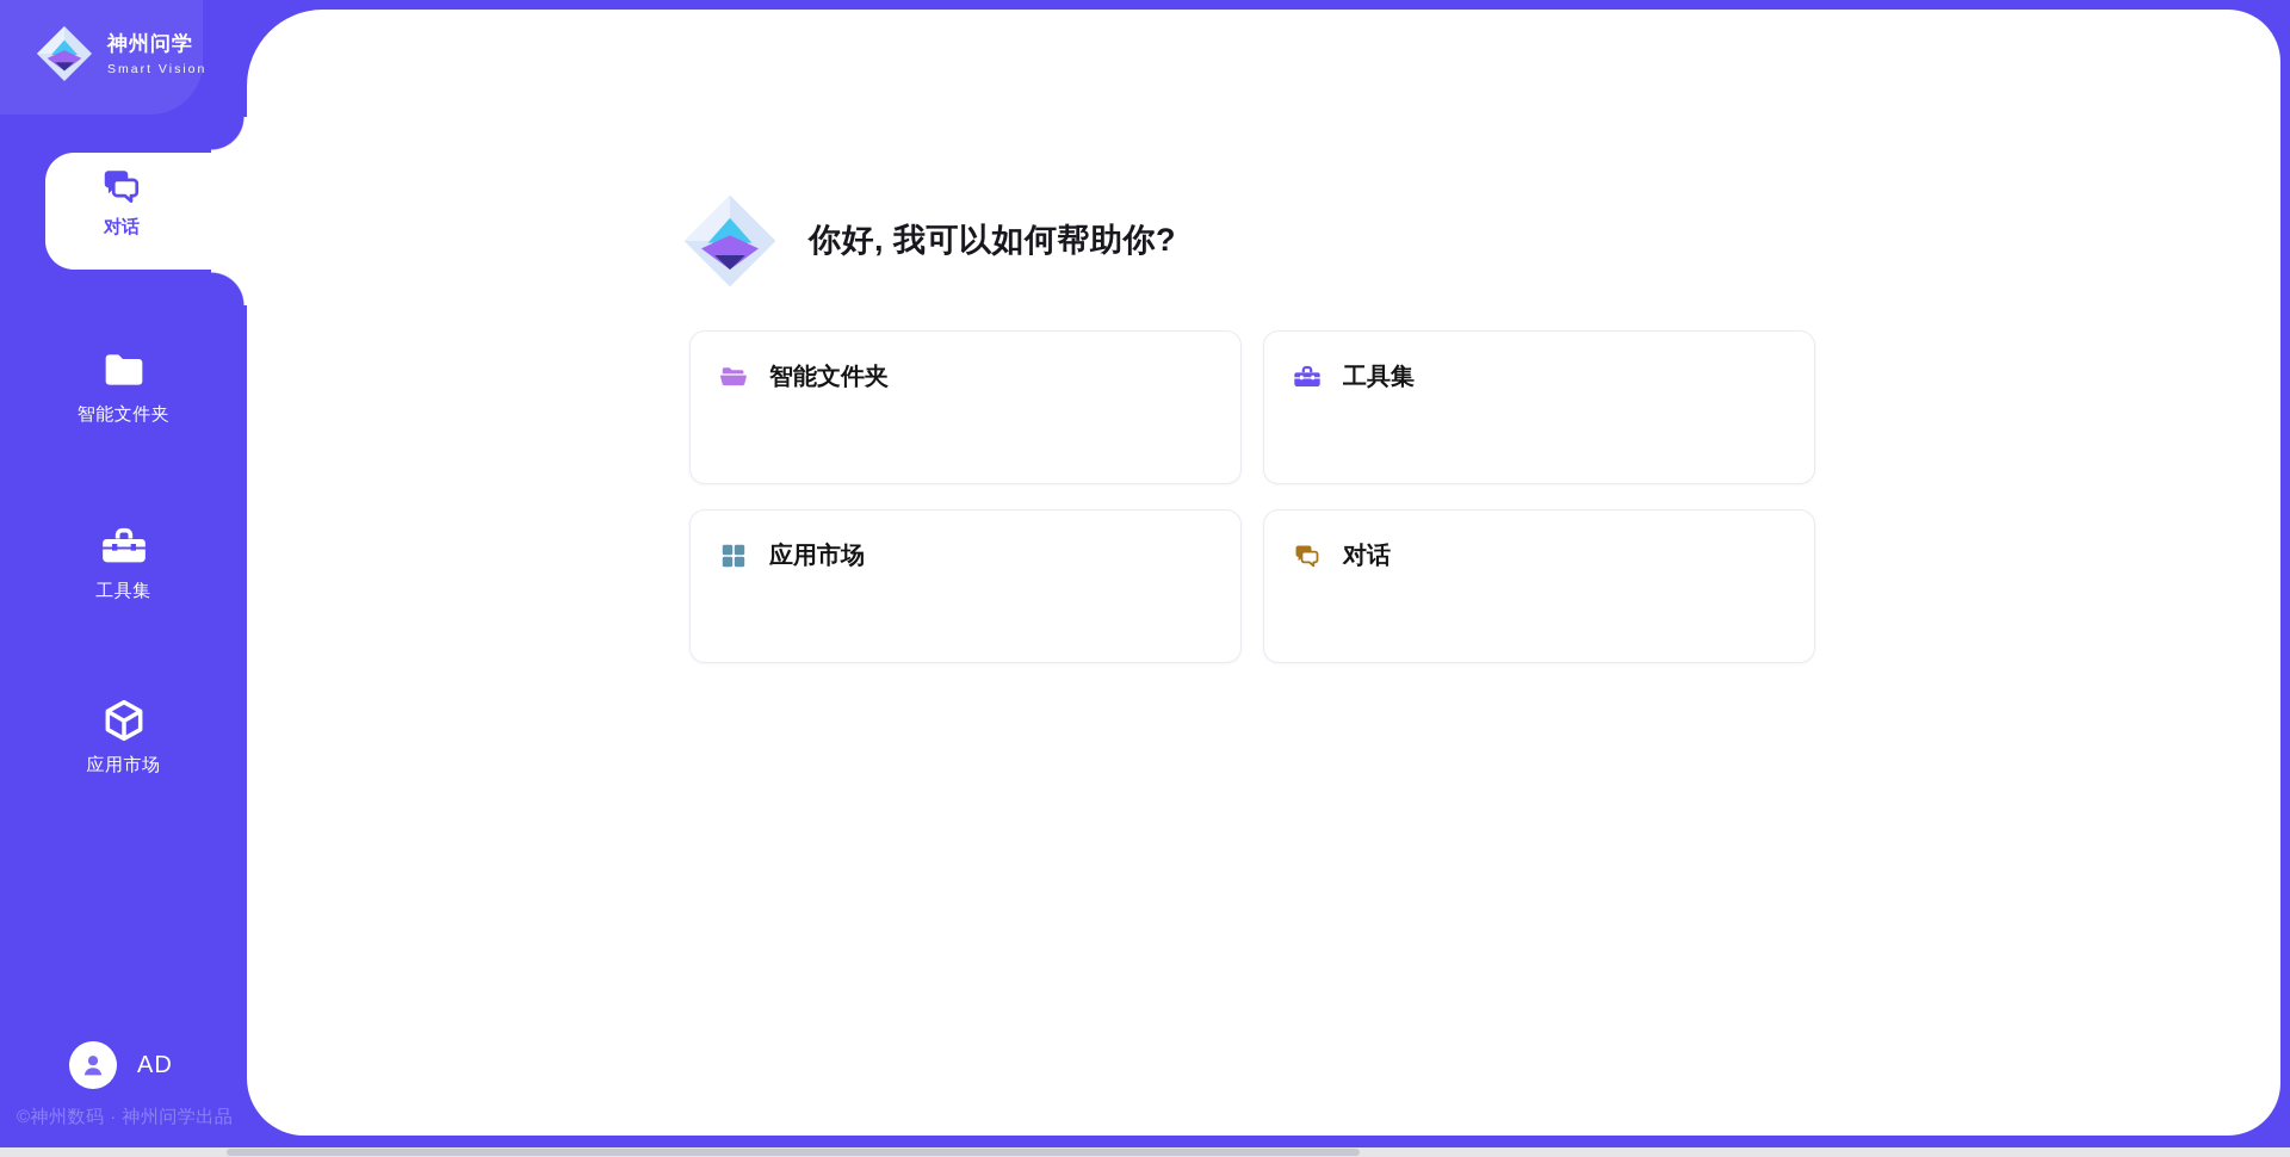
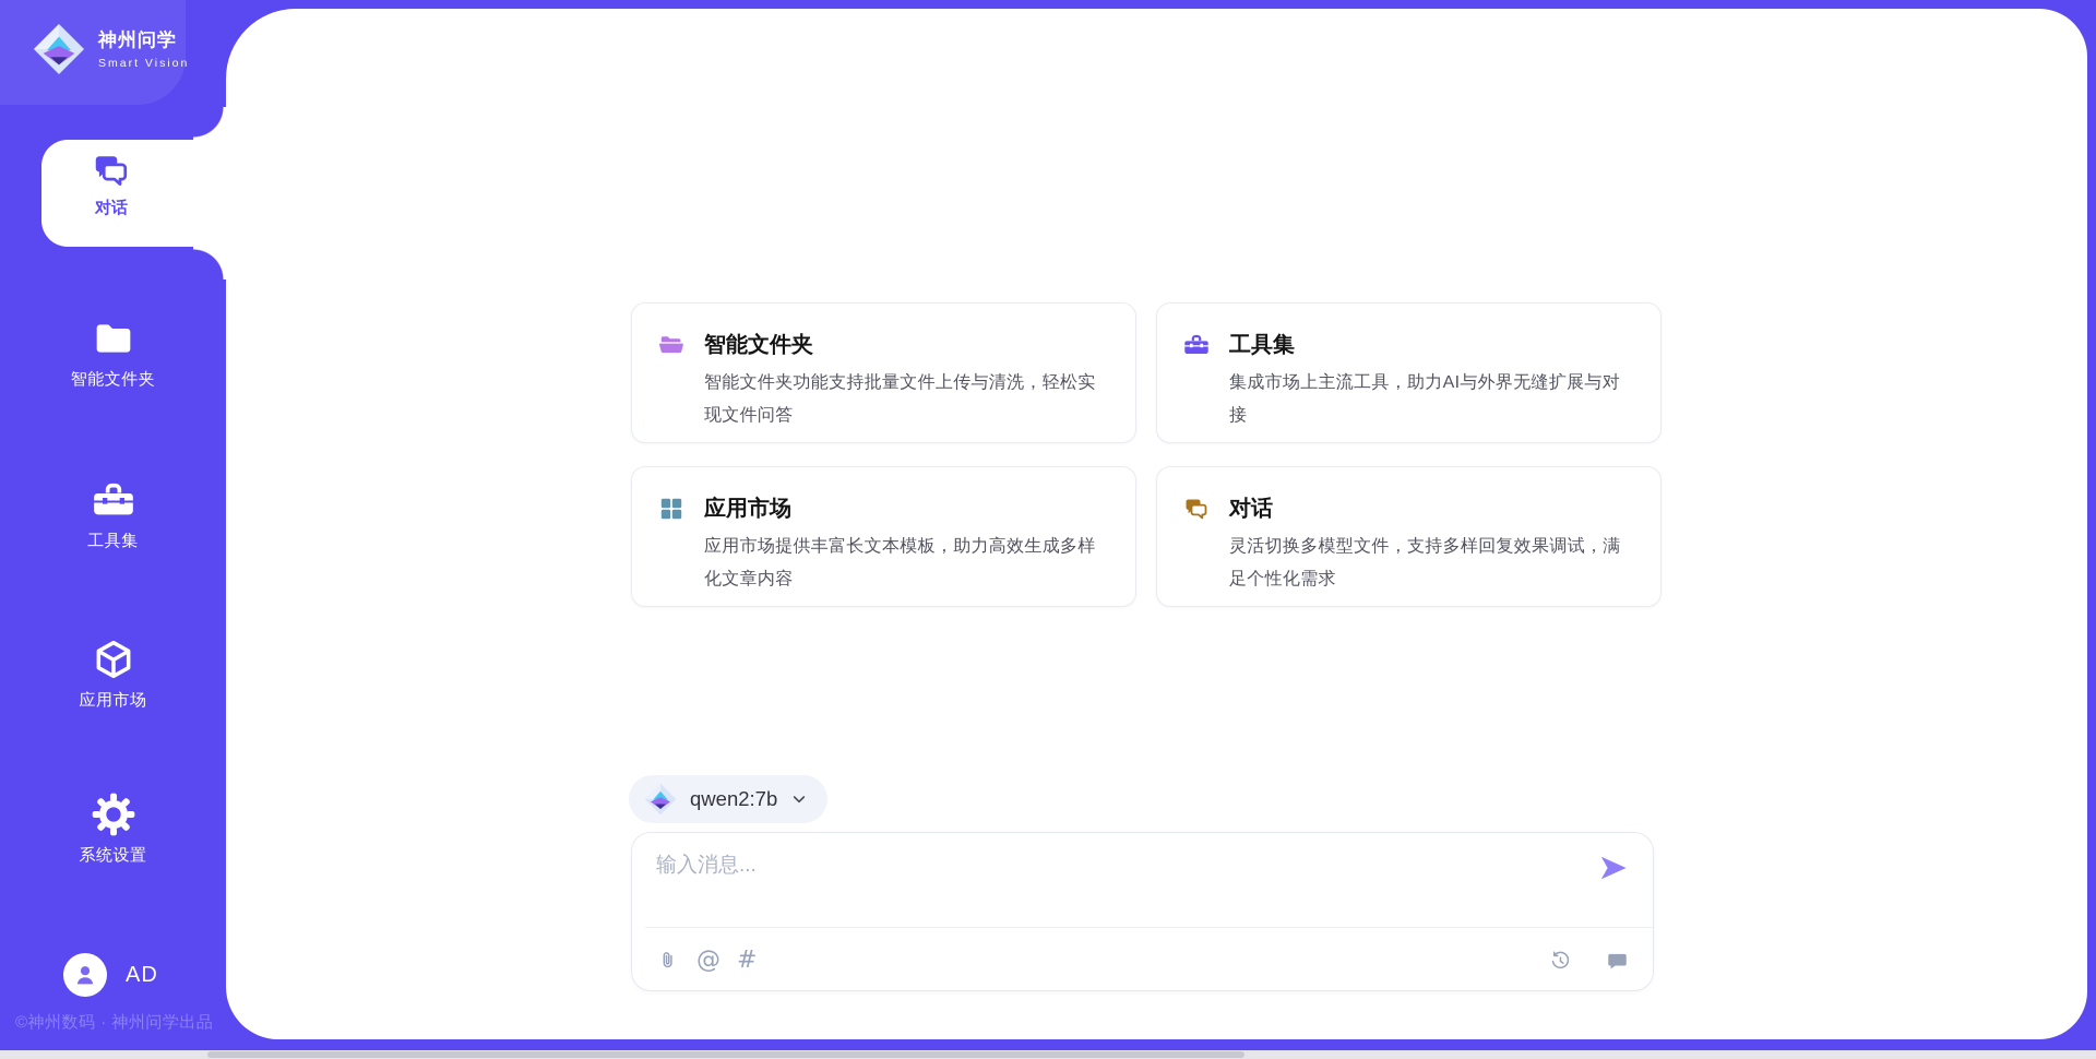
  神州问学
  Smart Vision
  对话
  智能文件夹
  工具集
  应用市场
+ 系统设置
  AD
  ©神州数码 · 神州问学出品
- 你好, 我可以如何帮助你?
  智能文件夹
+ 智能文件夹功能支持批量文件上传与清洗，轻松实现文件问答
  工具集
+ 集成市场上主流工具，助力AI与外界无缝扩展与对接
  应用市场
+ 应用市场提供丰富长文本模板，助力高效生成多样化文章内容
  对话
+ 灵活切换多模型文件，支持多样回复效果调试，满足个性化需求
+ qwen2:7b
+ 输入消息...
+ @
+ #
